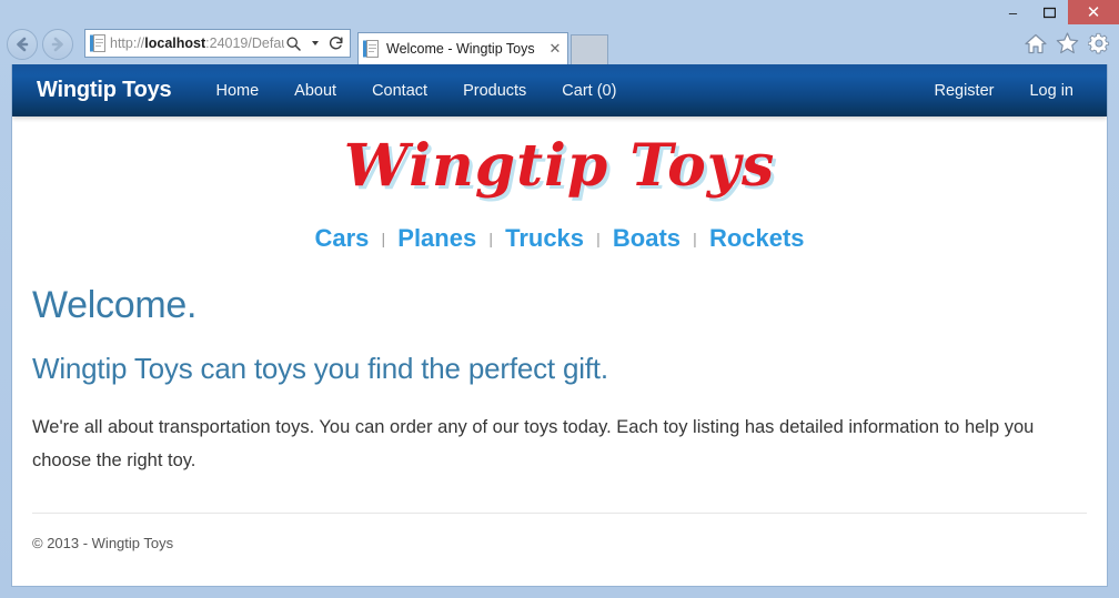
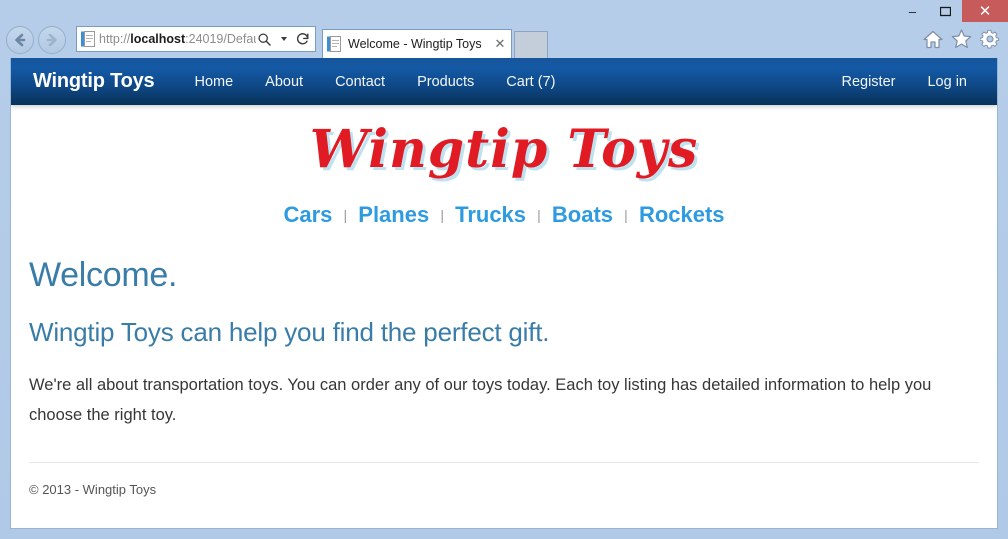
  –
  ✕
  http://localhost:24019/Defa
  Welcome - Wingtip Toys
  ✕
  Wingtip Toys
  Home
  About
  Contact
  Products
- Cart (0)
+ Cart (7)
  Register
  Log in
  Wingtip Toys
  Cars | Planes | Trucks | Boats | Rockets
  Welcome.
- Wingtip Toys can toys you find the perfect gift.
+ Wingtip Toys can help you find the perfect gift.
  We're all about transportation toys. You can order any of our toys today. Each toy listing has detailed information to help you choose the right toy.
  © 2013 - Wingtip Toys
